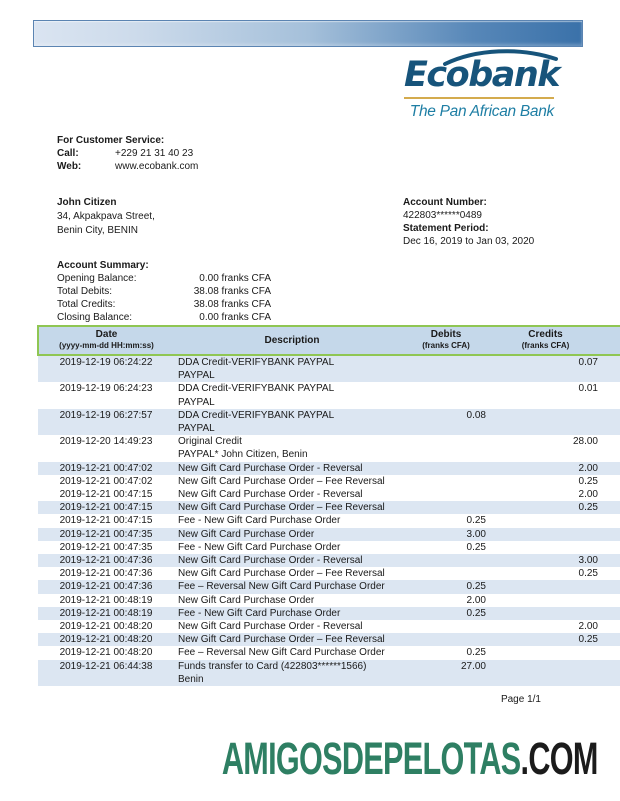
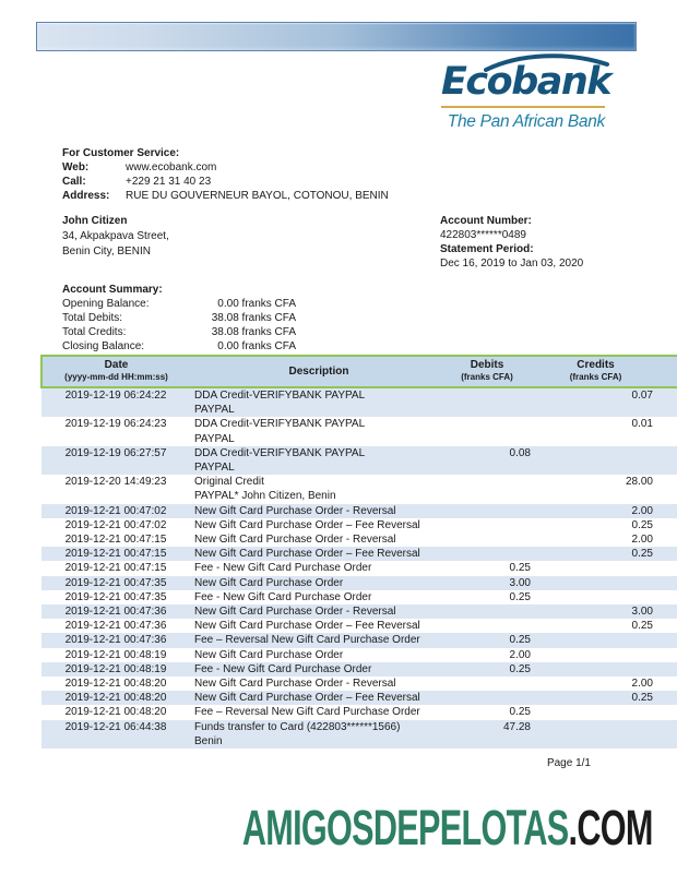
  Ecobank
  The Pan African Bank
  For Customer Service:
- Call:
+ Web:
- +229 21 31 40 23
+ www.ecobank.com
- Web:
+ Call:
- www.ecobank.com
+ +229 21 31 40 23
+ Address:
+ RUE DU GOUVERNEUR BAYOL, COTONOU, BENIN
  John Citizen
  34, Akpakpava Street,
  Benin City, BENIN
  Account Number:
  422803******0489
  Statement Period:
  Dec 16, 2019 to Jan 03, 2020
  Account Summary:
  Opening Balance:
  0.00 franks CFA
  Total Debits:
  38.08 franks CFA
  Total Credits:
  38.08 franks CFA
  Closing Balance:
  0.00 franks CFA
  Date (yyyy-mm-dd HH:mm:ss)	Description	Debits (franks CFA)	Credits (franks CFA)
  2019-12-19 06:24:22	DDA Credit-VERIFYBANK PAYPALPAYPAL		0.07
  2019-12-19 06:24:23	DDA Credit-VERIFYBANK PAYPALPAYPAL		0.01
  2019-12-19 06:27:57	DDA Credit-VERIFYBANK PAYPALPAYPAL	0.08
  2019-12-20 14:49:23	Original CreditPAYPAL* John Citizen, Benin		28.00
  2019-12-21 00:47:02	New Gift Card Purchase Order - Reversal		2.00
  2019-12-21 00:47:02	New Gift Card Purchase Order – Fee Reversal		0.25
  2019-12-21 00:47:15	New Gift Card Purchase Order - Reversal		2.00
  2019-12-21 00:47:15	New Gift Card Purchase Order – Fee Reversal		0.25
  2019-12-21 00:47:15	Fee - New Gift Card Purchase Order	0.25
  2019-12-21 00:47:35	New Gift Card Purchase Order	3.00
  2019-12-21 00:47:35	Fee - New Gift Card Purchase Order	0.25
  2019-12-21 00:47:36	New Gift Card Purchase Order - Reversal		3.00
  2019-12-21 00:47:36	New Gift Card Purchase Order – Fee Reversal		0.25
  2019-12-21 00:47:36	Fee – Reversal New Gift Card Purchase Order	0.25
  2019-12-21 00:48:19	New Gift Card Purchase Order	2.00
  2019-12-21 00:48:19	Fee - New Gift Card Purchase Order	0.25
  2019-12-21 00:48:20	New Gift Card Purchase Order - Reversal		2.00
  2019-12-21 00:48:20	New Gift Card Purchase Order – Fee Reversal		0.25
  2019-12-21 00:48:20	Fee – Reversal New Gift Card Purchase Order	0.25
- 2019-12-21 06:44:38	Funds transfer to Card (422803******1566)Benin	27.00
+ 2019-12-21 06:44:38	Funds transfer to Card (422803******1566)Benin	47.28
  Page 1/1
  AMIGOSDEPELOTAS.COM
